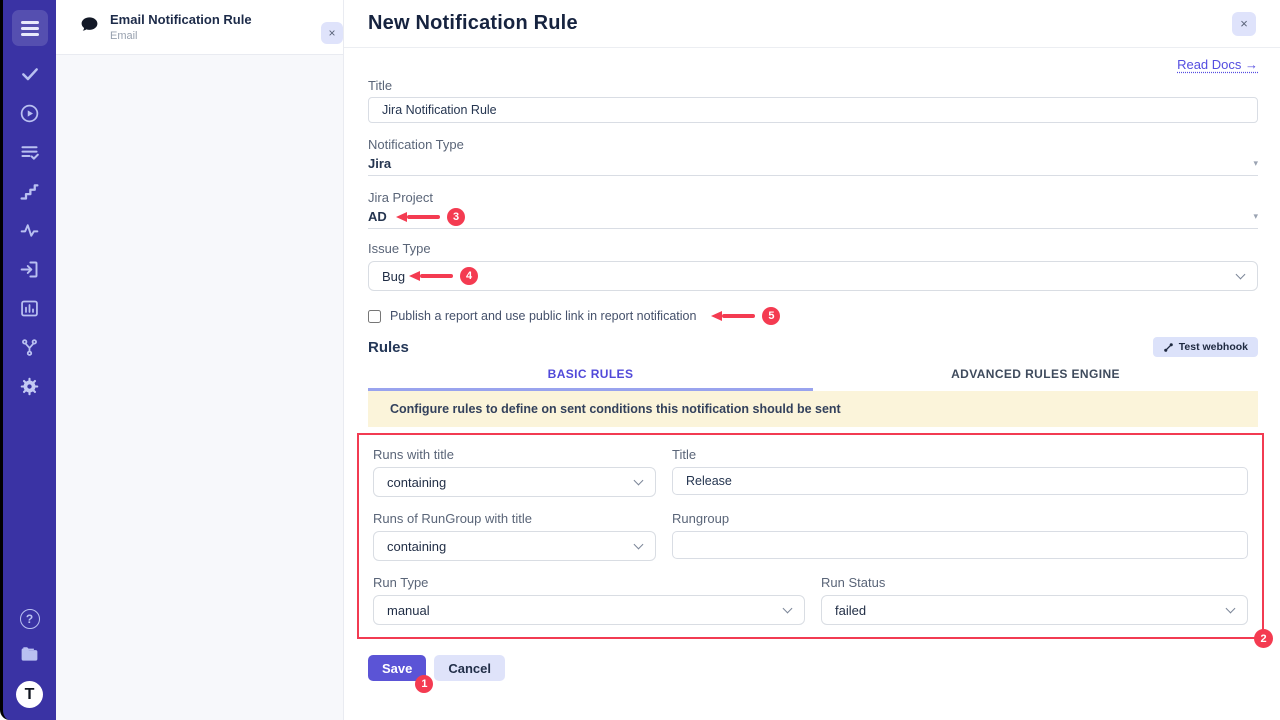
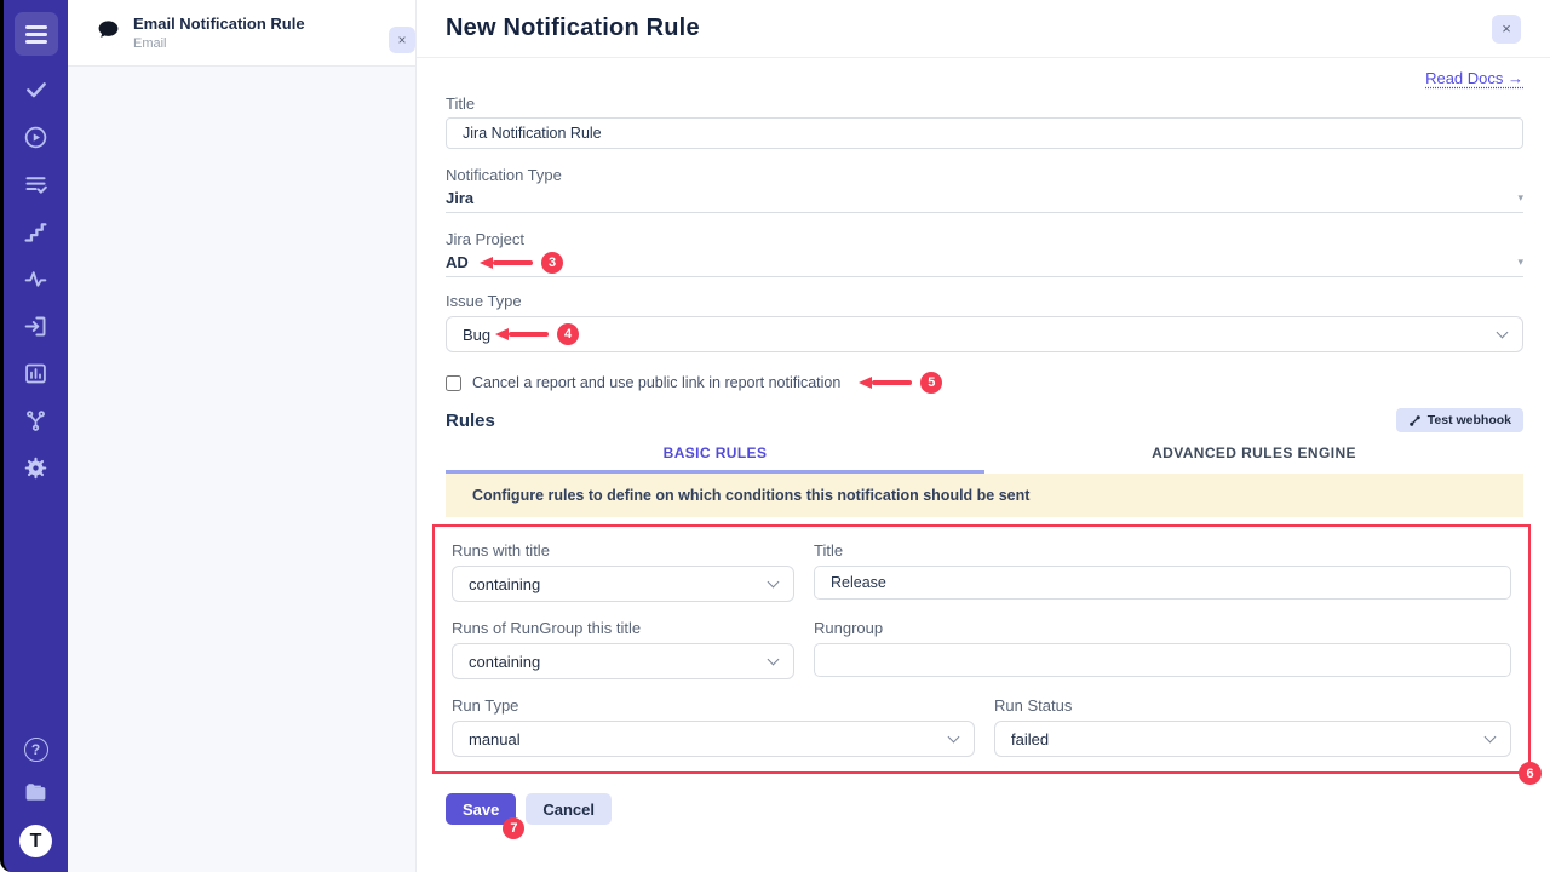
  ?
  T
  ×
  Email Notification Rule
  Email
  New Notification Rule
  ×
  Read Docs →
  Title
  Jira Notification Rule
  Notification Type
  Jira
  ▾
  Jira Project
  AD
  ▾
  3
  Issue Type
  Bug
  4
- Publish a report and use public link in report notification
+ Cancel a report and use public link in report notification
  5
  Rules
  Test webhook
  BASIC RULES
  ADVANCED RULES ENGINE
- Configure rules to define on sent conditions this notification should be sent
+ Configure rules to define on which conditions this notification should be sent
  Runs with title
  containing
  Title
  Release
- Runs of RunGroup with title
+ Runs of RunGroup this title
  containing
  Rungroup
  Run Type
  manual
  Run Status
  failed
- 2
+ 6
  Save
- 1
+ 7
  Cancel
